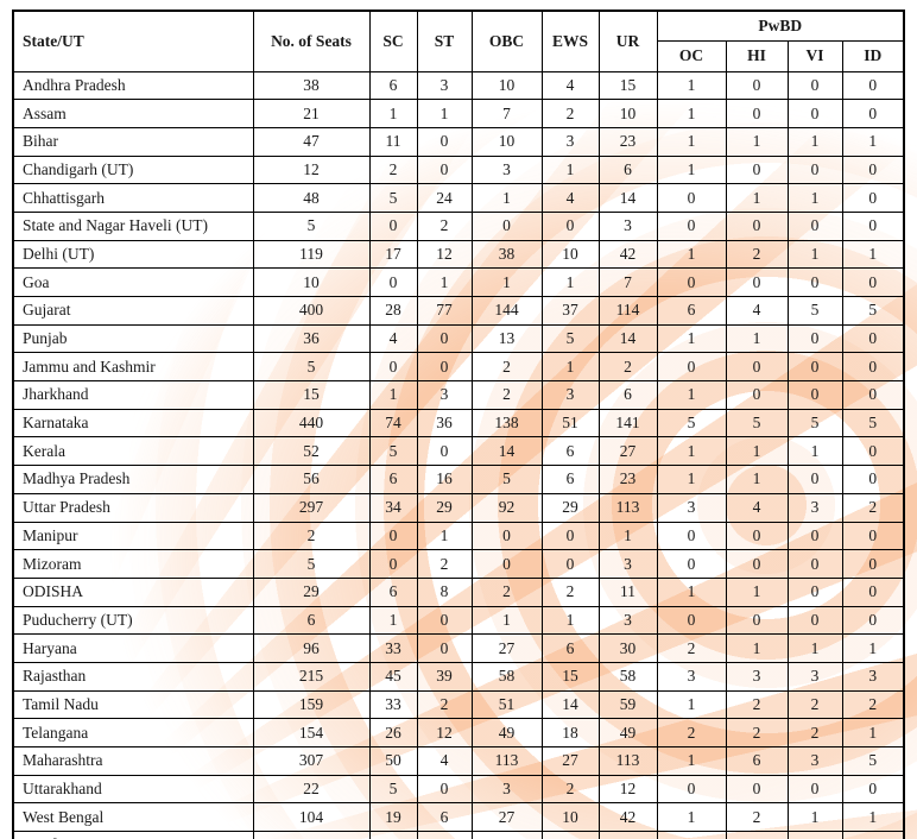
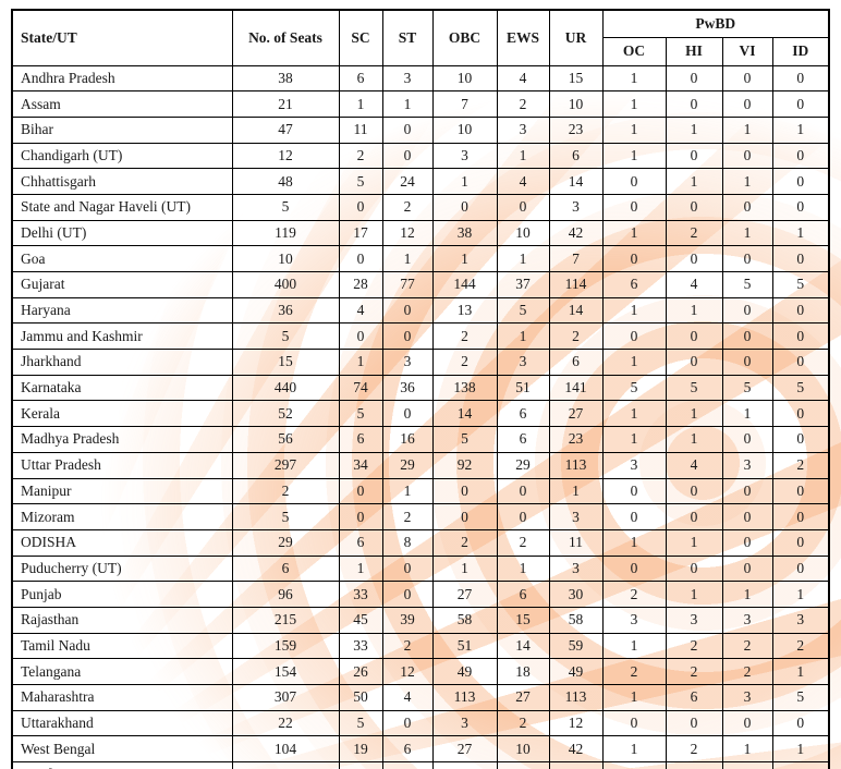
  State/UT	No. of Seats	SC	ST	OBC	EWS	UR	PwBD
  OC	HI	VI	ID
  Andhra Pradesh	38	6	3	10	4	15	1	0	0	0
  Assam	21	1	1	7	2	10	1	0	0	0
  Bihar	47	11	0	10	3	23	1	1	1	1
  Chandigarh (UT)	12	2	0	3	1	6	1	0	0	0
  Chhattisgarh	48	5	24	1	4	14	0	1	1	0
  State and Nagar Haveli (UT)	5	0	2	0	0	3	0	0	0	0
  Delhi (UT)	119	17	12	38	10	42	1	2	1	1
  Goa	10	0	1	1	1	7	0	0	0	0
  Gujarat	400	28	77	144	37	114	6	4	5	5
- Punjab	36	4	0	13	5	14	1	1	0	0
+ Haryana	36	4	0	13	5	14	1	1	0	0
  Jammu and Kashmir	5	0	0	2	1	2	0	0	0	0
  Jharkhand	15	1	3	2	3	6	1	0	0	0
  Karnataka	440	74	36	138	51	141	5	5	5	5
  Kerala	52	5	0	14	6	27	1	1	1	0
  Madhya Pradesh	56	6	16	5	6	23	1	1	0	0
  Uttar Pradesh	297	34	29	92	29	113	3	4	3	2
  Manipur	2	0	1	0	0	1	0	0	0	0
  Mizoram	5	0	2	0	0	3	0	0	0	0
  ODISHA	29	6	8	2	2	11	1	1	0	0
  Puducherry (UT)	6	1	0	1	1	3	0	0	0	0
- Haryana	96	33	0	27	6	30	2	1	1	1
+ Punjab	96	33	0	27	6	30	2	1	1	1
  Rajasthan	215	45	39	58	15	58	3	3	3	3
  Tamil Nadu	159	33	2	51	14	59	1	2	2	2
  Telangana	154	26	12	49	18	49	2	2	2	1
  Maharashtra	307	50	4	113	27	113	1	6	3	5
  Uttarakhand	22	5	0	3	2	12	0	0	0	0
  West Bengal	104	19	6	27	10	42	1	2	1	1
